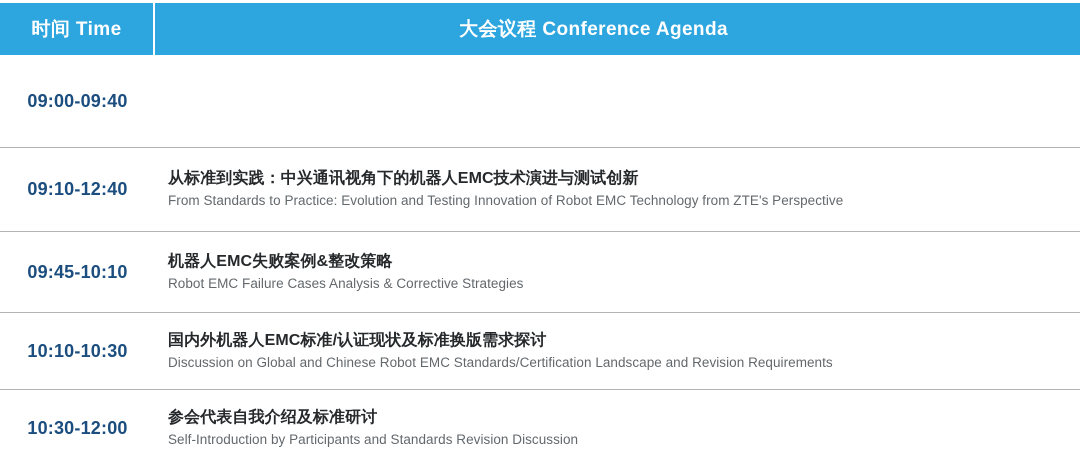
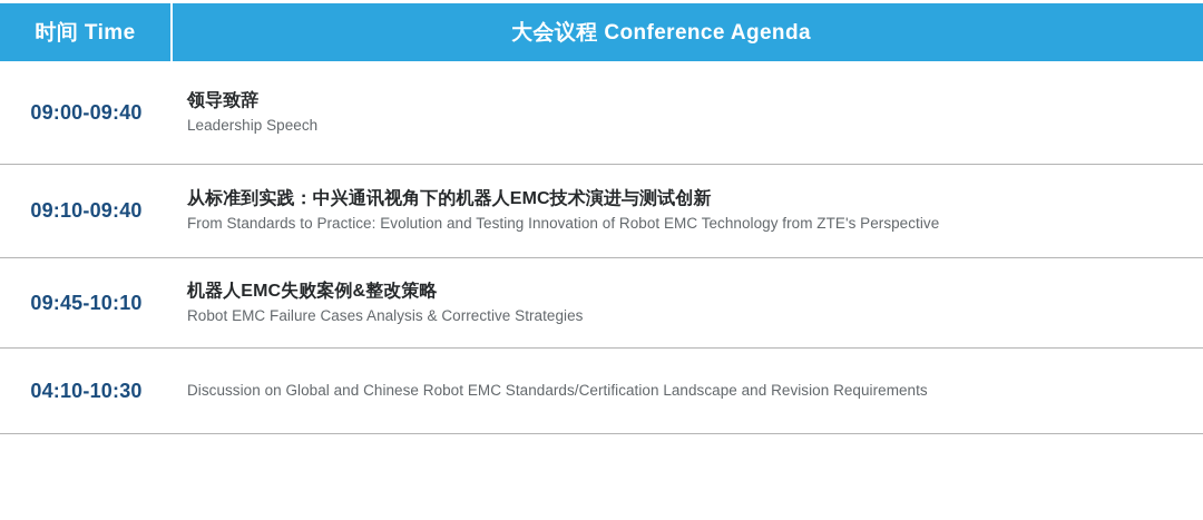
  时间 Time
  大会议程 Conference Agenda
  09:00-09:40
+ 领导致辞
+ Leadership Speech
- 09:10-12:40
+ 09:10-09:40
  从标准到实践：中兴通讯视角下的机器人EMC技术演进与测试创新
  From Standards to Practice: Evolution and Testing Innovation of Robot EMC Technology from ZTE's Perspective
  09:45-10:10
  机器人EMC失败案例&整改策略
  Robot EMC Failure Cases Analysis & Corrective Strategies
- 10:10-10:30
+ 04:10-10:30
- 国内外机器人EMC标准/认证现状及标准换版需求探讨
  Discussion on Global and Chinese Robot EMC Standards/Certification Landscape and Revision Requirements
- 10:30-12:00
- 参会代表自我介绍及标准研讨
- Self-Introduction by Participants and Standards Revision Discussion
